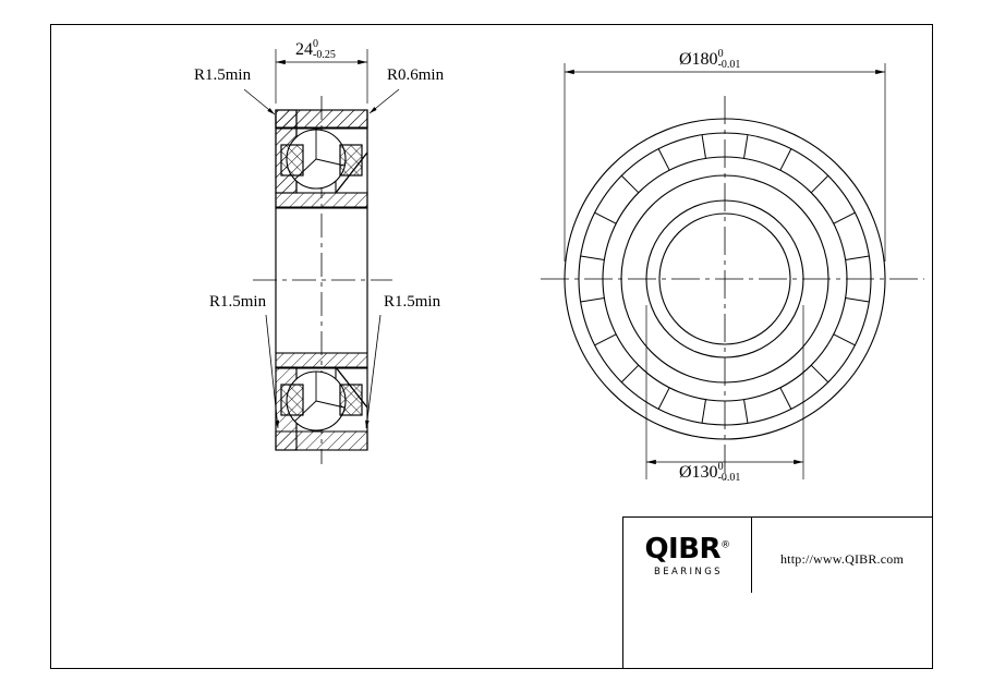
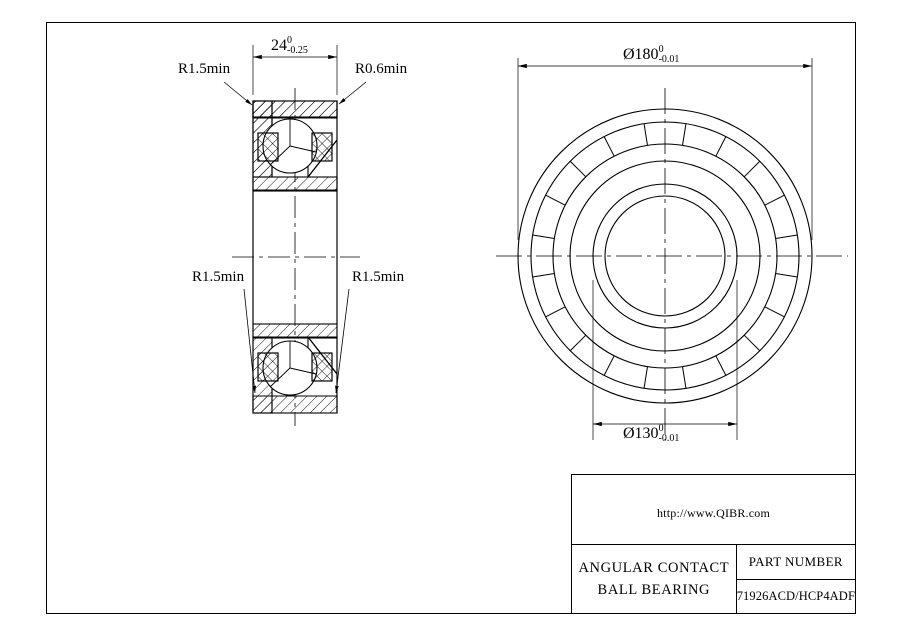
  24
  0
  -0.25
  R1.5min
  R0.6min
  R1.5min
  R1.5min
  Ø180
  0
  -0.01
  Ø130
  0
  -0.01
- QIBR®
- BEARINGS
  http://www.QIBR.com
+ ANGULAR CONTACT
+ BALL BEARING
+ PART NUMBER
+ 71926ACD/HCP4ADF
